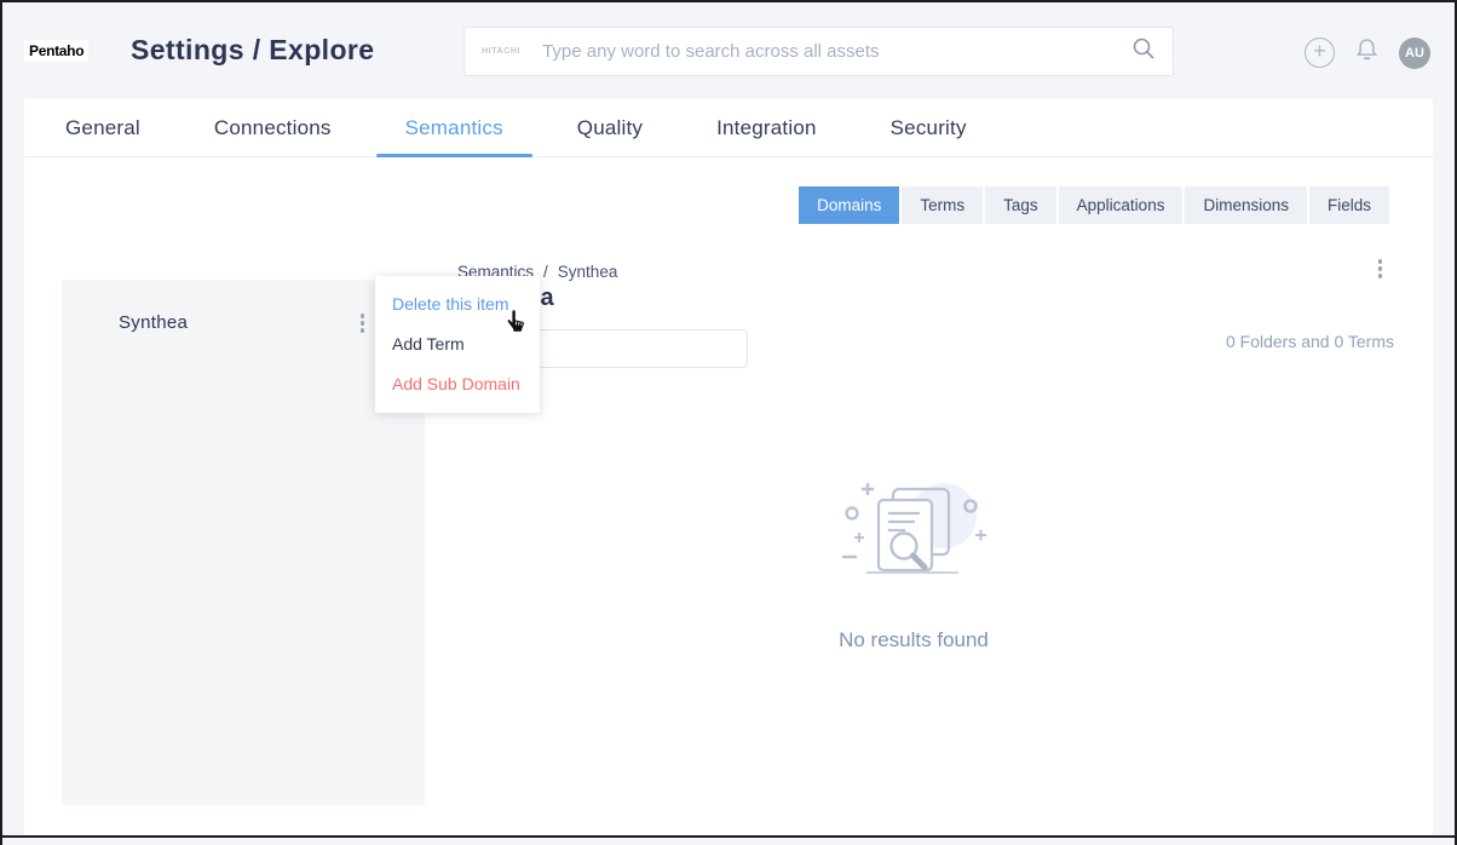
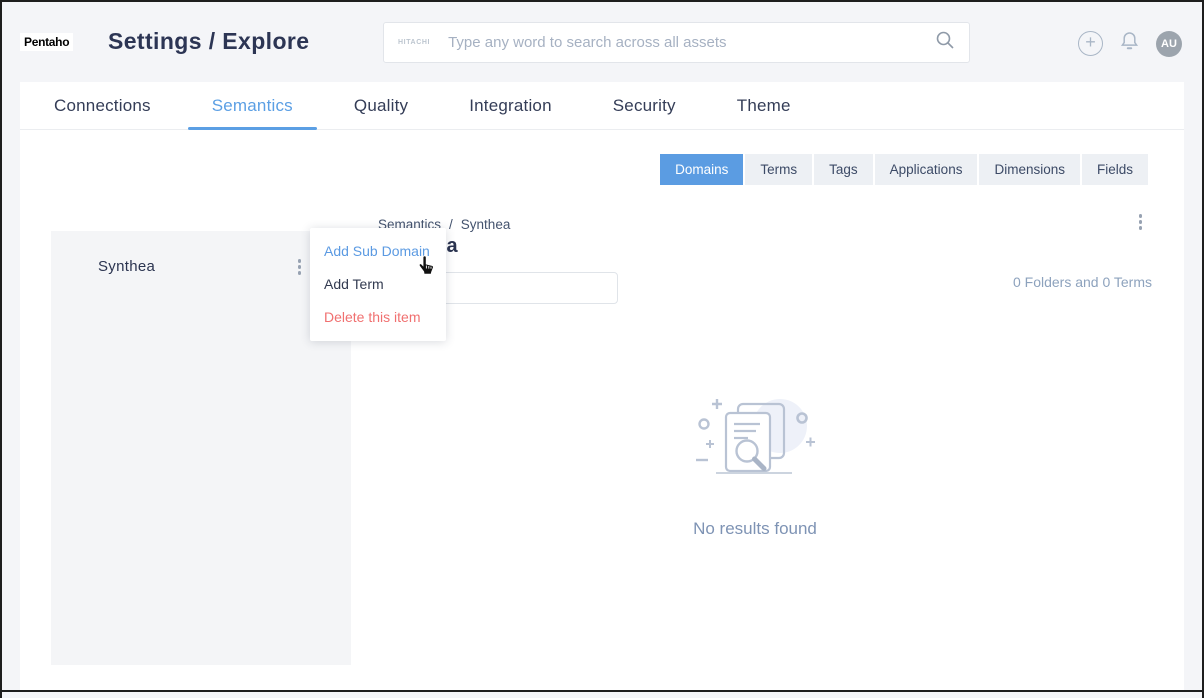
  Pentaho
  Settings / Explore
  Type any word to search across all assets
  +
  AU
- General
  Connections
  Semantics
  Quality
  Integration
  Security
+ Theme
  Domains
  Terms
  Tags
  Applications
  Dimensions
  Fields
  Semantics
  /
  Synthea
  Synthea
  0 Folders and 0 Terms
  No results found
- Delete this item
+ Add Sub Domain
  Add Term
- Add Sub Domain
+ Delete this item
